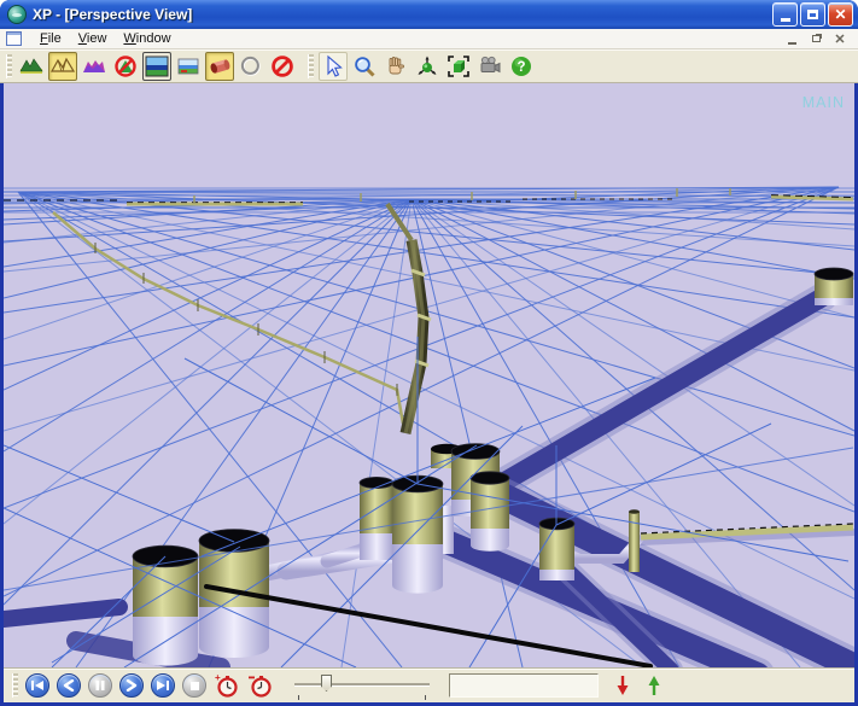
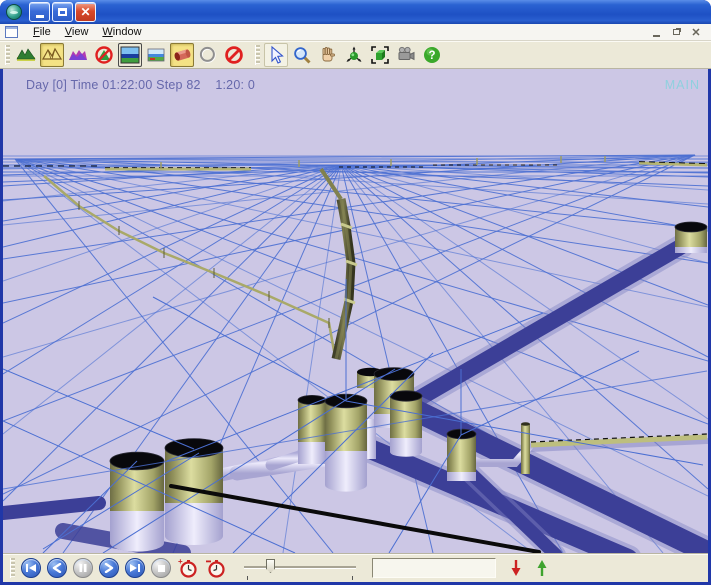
- XP - [Perspective View]
  ✕
  File
  View
  Window
  ✕
  ?
+ Day [0] Time 01:22:00 Step 82 1:20: 0
  MAIN
  +
